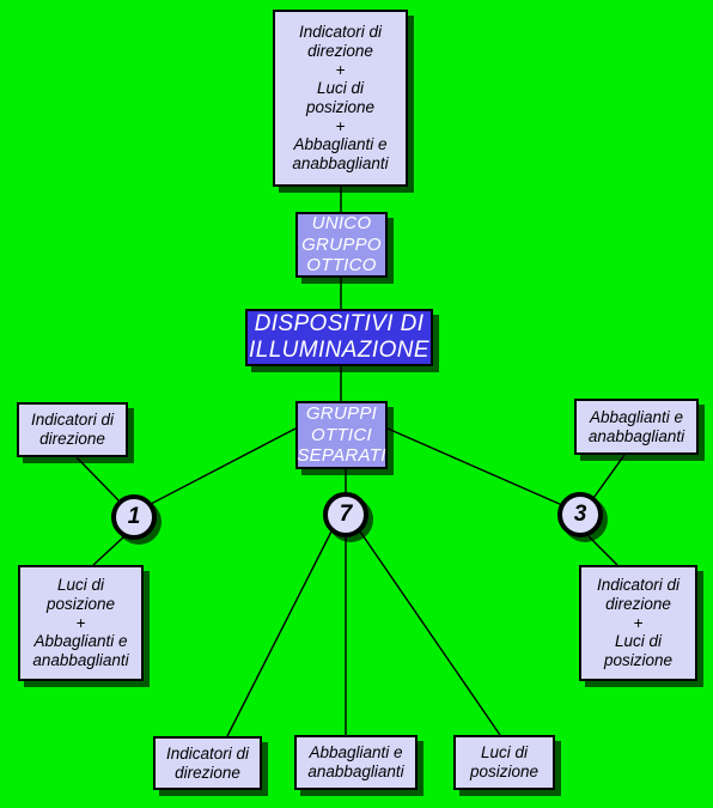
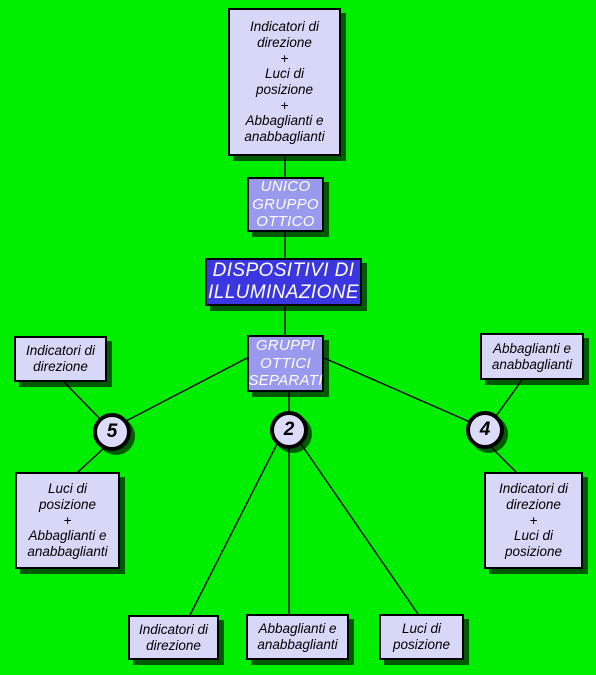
  Indicatori di
  direzione
  +
  Luci di
  posizione
  +
  Abbaglianti e
  anabbaglianti
  UNICO
  GRUPPO
  OTTICO
  DISPOSITIVI DI
  ILLUMINAZIONE
  GRUPPI
  OTTICI
  SEPARATI
  Indicatori di
  direzione
  Abbaglianti e
  anabbaglianti
  Luci di
  posizione
  +
  Abbaglianti e
  anabbaglianti
  Indicatori di
  direzione
  +
  Luci di
  posizione
  Indicatori di
  direzione
  Abbaglianti e
  anabbaglianti
  Luci di
  posizione
- 1
+ 5
- 7
+ 2
- 3
+ 4
